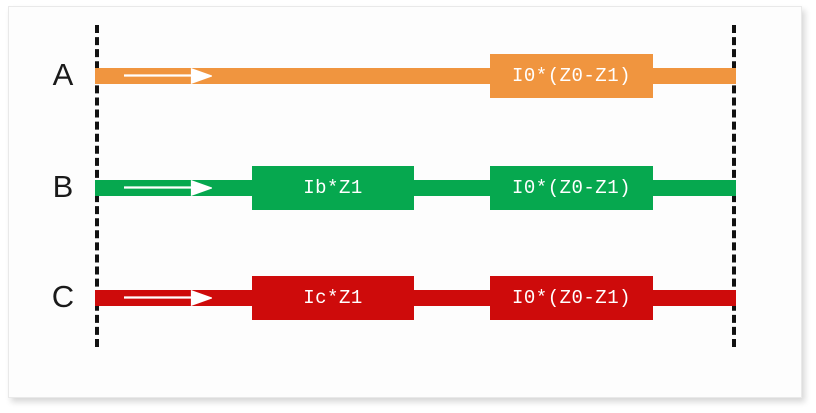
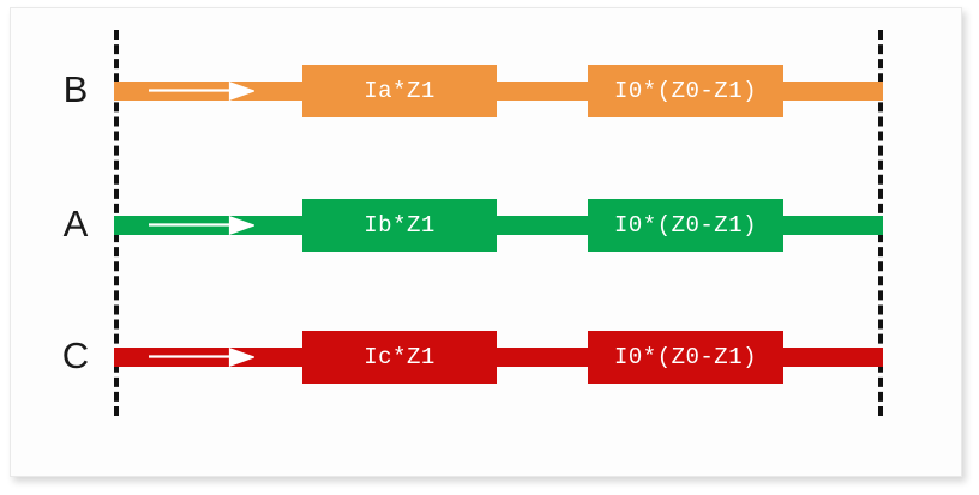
- A
+ B
+ Ia*Z1
  I0*(Z0-Z1)
- B
+ A
  Ib*Z1
  I0*(Z0-Z1)
  C
  Ic*Z1
  I0*(Z0-Z1)
